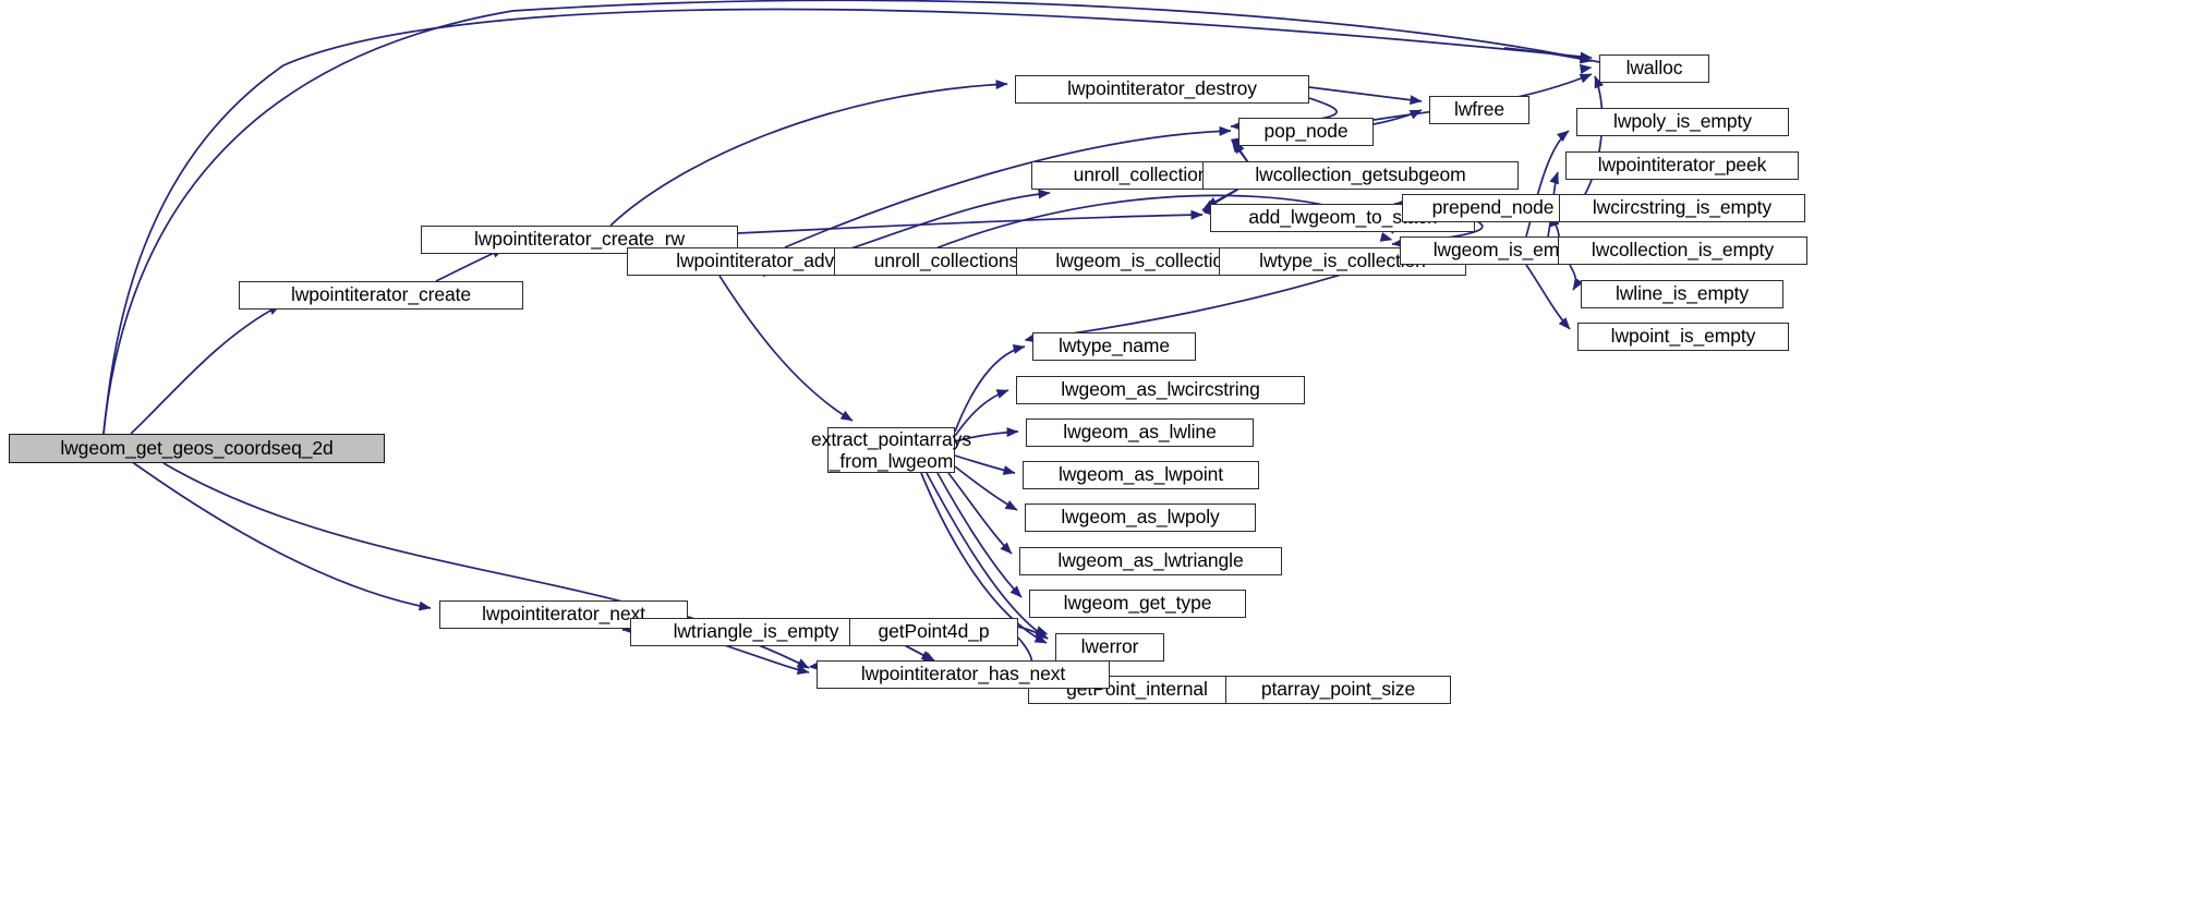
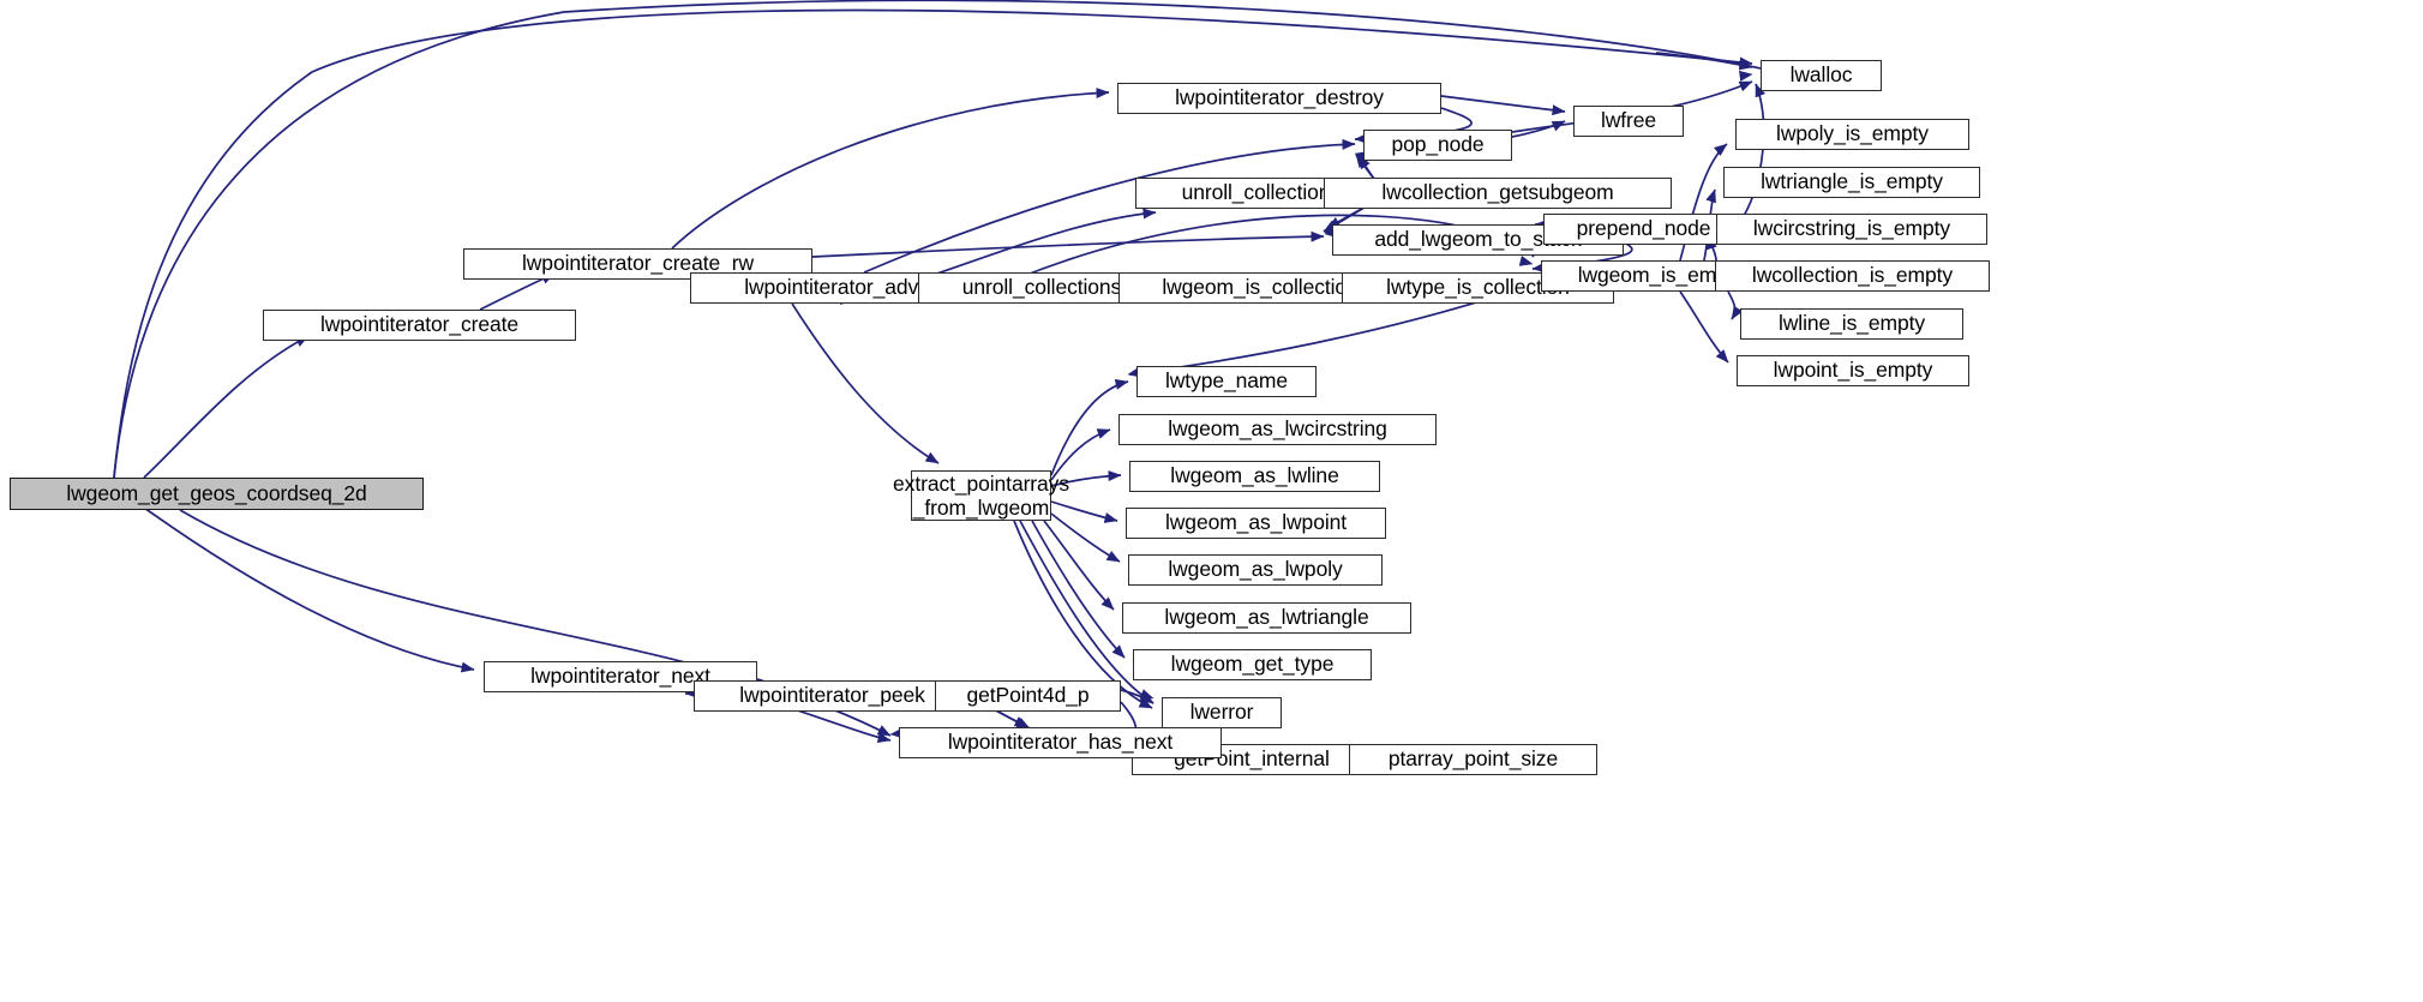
  lwgeom_get_geos_coordseq_2d
  lwpointiterator_create
  lwpointiterator_create_rw
  lwpointiterator_adv
  lwpointiterator_destroy
  pop_node
  unroll_collectio
  lwcollection_getsubgeom
  add_lwgeom_to_s
  unroll_collections
  lwgeom_is_collecti
  lwtype_is_collect
  lwfree
  lwalloc
  prepend_node
  lwgeom_is_em
  lwpoly_is_empty
- lwpointiterator_peek
+ lwtriangle_is_empty
  lwcircstring_is_empty
  lwcollection_is_empty
  lwline_is_empty
  lwpoint_is_empty
  extract_pointarrays
  _from_lwgeom
  lwtype_name
  lwgeom_as_lwcircstring
  lwgeom_as_lwline
  lwgeom_as_lwpoint
  lwgeom_as_lwpoly
  lwgeom_as_lwtriangle
  lwgeom_get_type
  lwerror
  getPoint_internal
  ptarray_point_size
  lwpointiterator_next
- lwtriangle_is_empty
+ lwpointiterator_peek
  getPoint4d_p
  lwpointiterator_has_next
